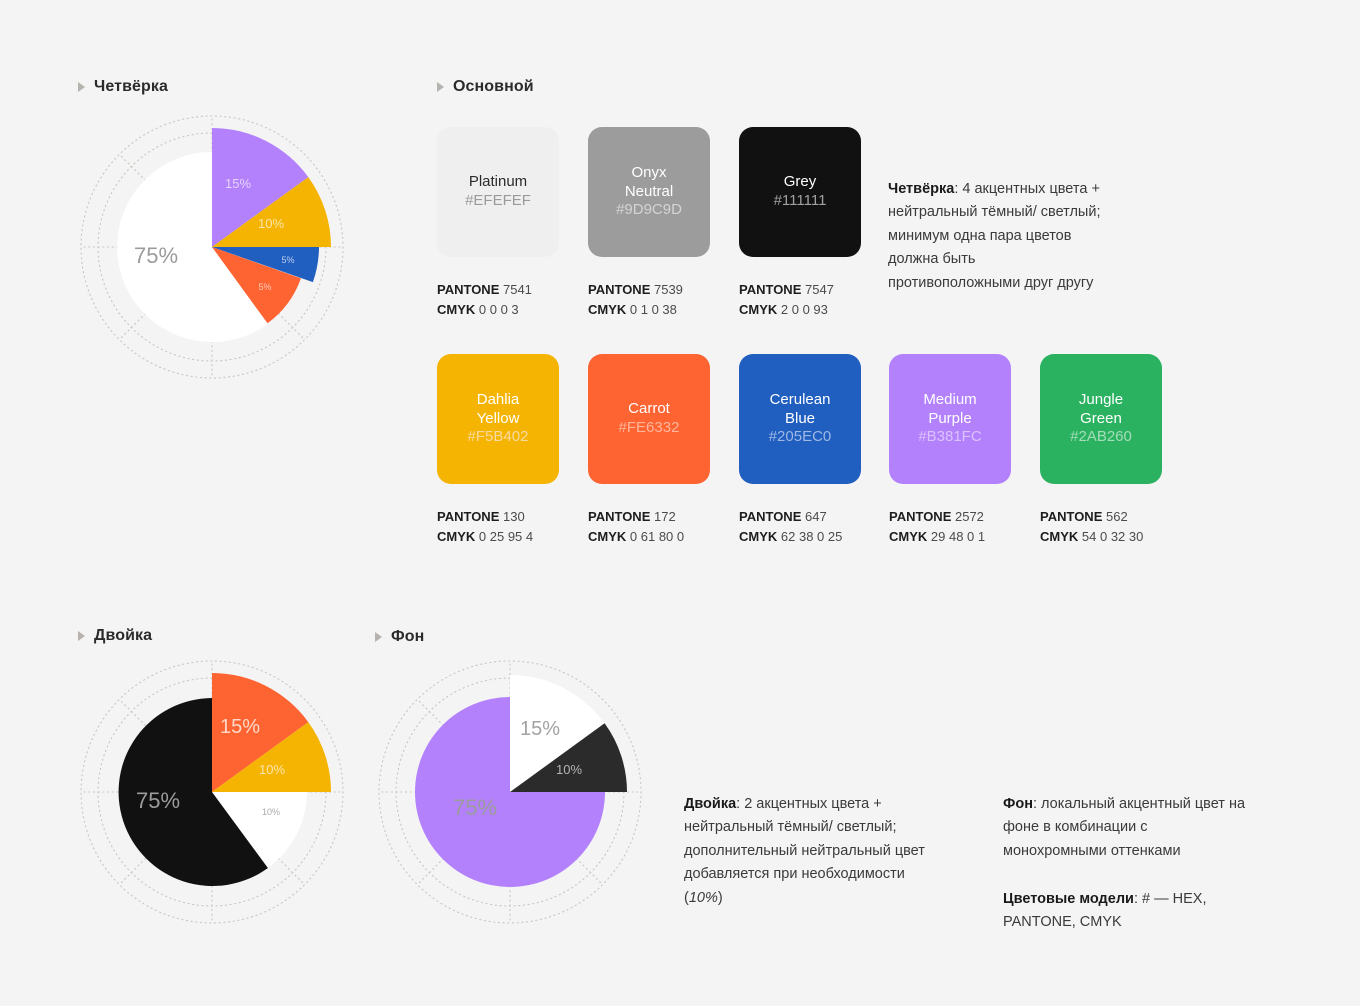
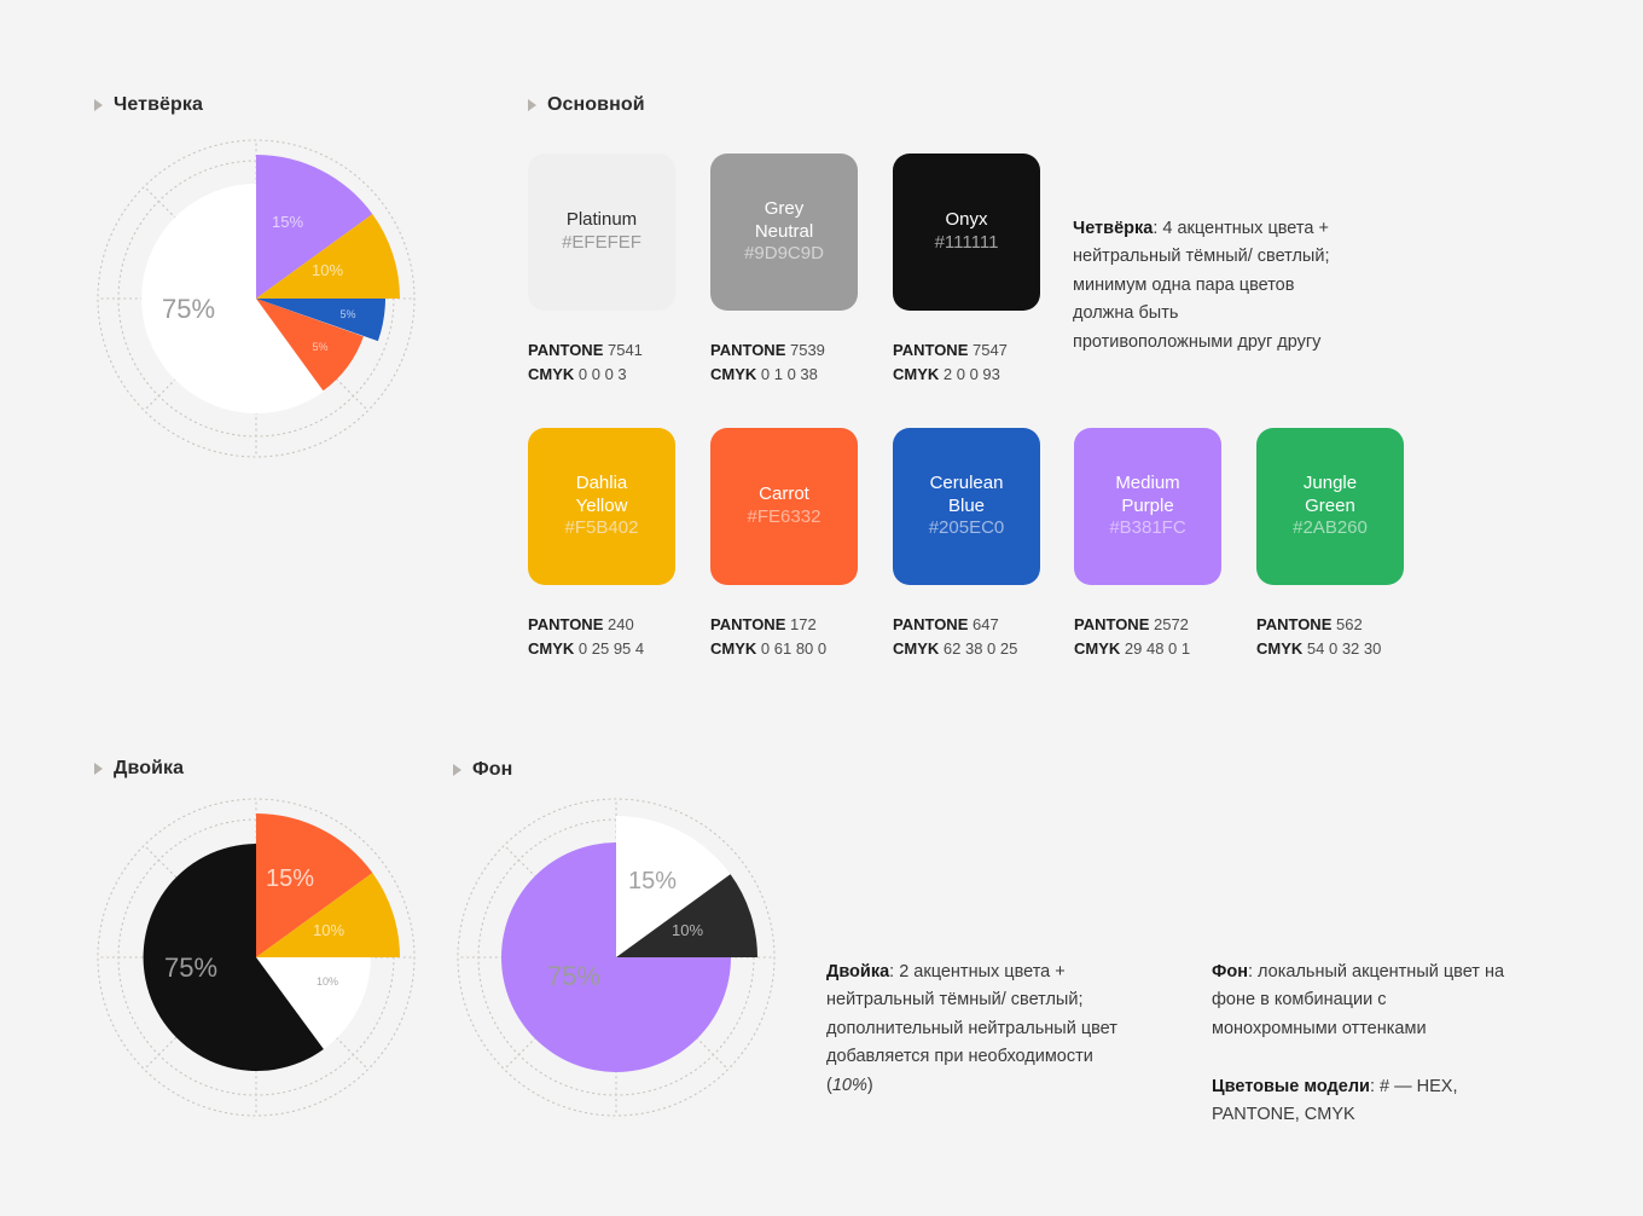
  Четвёрка
  Основной
  Двойка
  Фон
  75%
  15%
  10%
  5%
  5%
  75%
  15%
  10%
  10%
  75%
  15%
  10%
  Platinum
  #EFEFEF
  PANTONE 7541
  CMYK 0 0 0 3
- Onyx
+ Grey
  Neutral
  #9D9C9D
  PANTONE 7539
  CMYK 0 1 0 38
- Grey
+ Onyx
  #111111
  PANTONE 7547
  CMYK 2 0 0 93
  Dahlia
  Yellow
  #F5B402
- PANTONE 130
+ PANTONE 240
  CMYK 0 25 95 4
  Carrot
  #FE6332
  PANTONE 172
  CMYK 0 61 80 0
  Cerulean
  Blue
  #205EC0
  PANTONE 647
  CMYK 62 38 0 25
  Medium
  Purple
  #B381FC
  PANTONE 2572
  CMYK 29 48 0 1
  Jungle
  Green
  #2AB260
  PANTONE 562
  CMYK 54 0 32 30
  Четвёрка: 4 акцентных цвета + нейтральный тёмный/ светлый; минимум одна пара цветов должна быть противоположными друг другу
  Двойка: 2 акцентных цвета + нейтральный тёмный/ светлый; дополнительный нейтральный цвет добавляется при необходимости (10%)
  Фон: локальный акцентный цвет на фоне в комбинации с монохромными оттенками
  Цветовые модели: # — HEX, PANTONE, CMYK
